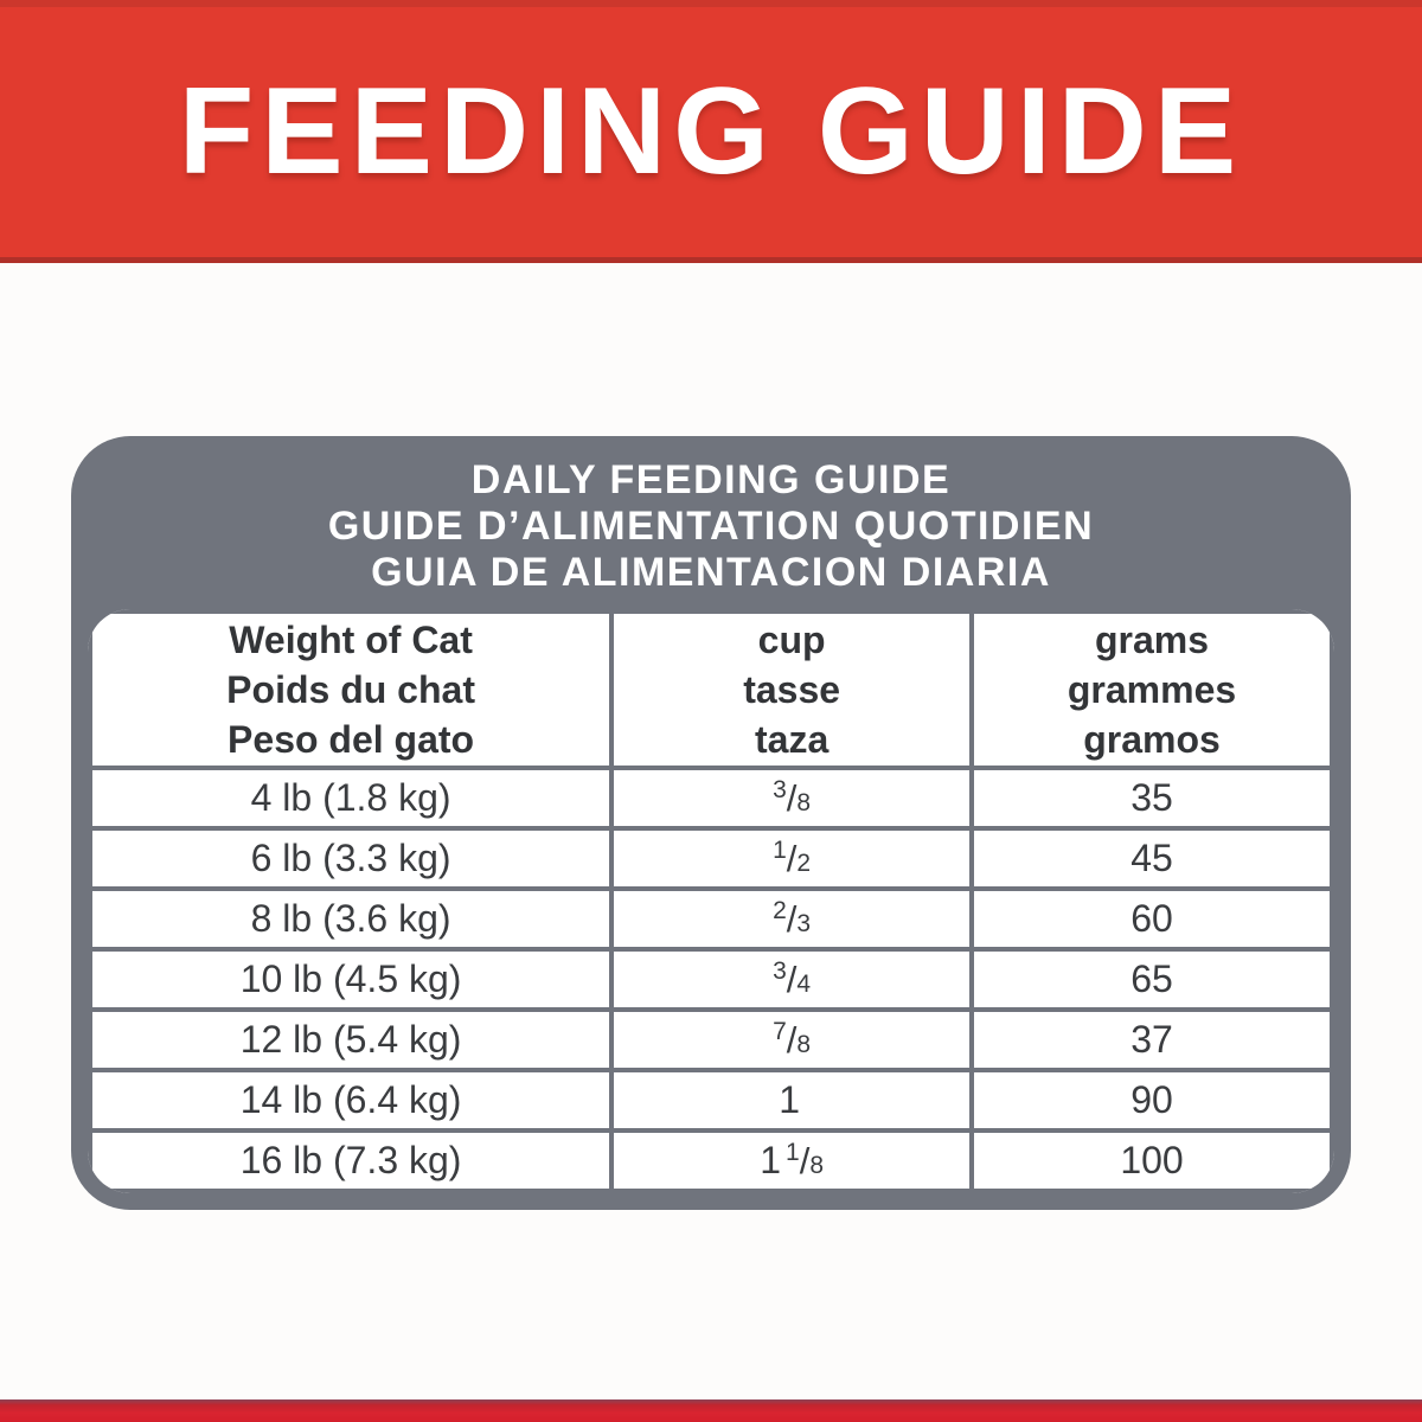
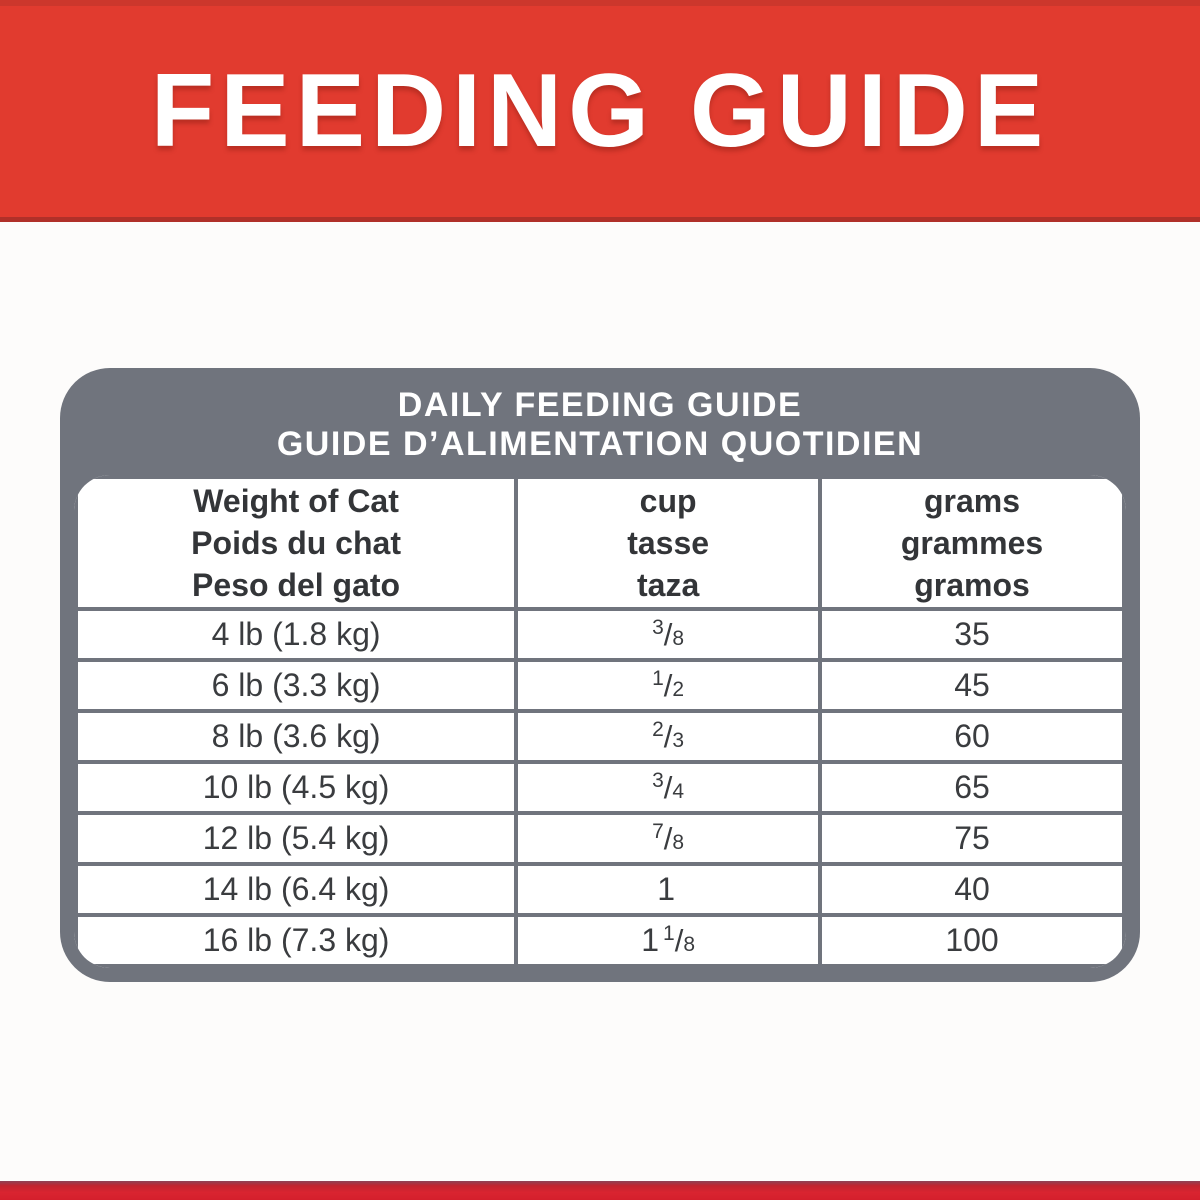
  FEEDING GUIDE
  DAILY FEEDING GUIDE
  GUIDE D’ALIMENTATION QUOTIDIEN
- GUIA DE ALIMENTACION DIARIA
  Weight of Cat Poids du chat Peso del gato	cup tasse taza	grams grammes gramos
  4 lb (1.8 kg)	3/8	35
  6 lb (3.3 kg)	1/2	45
  8 lb (3.6 kg)	2/3	60
  10 lb (4.5 kg)	3/4	65
- 12 lb (5.4 kg)	7/8	37
+ 12 lb (5.4 kg)	7/8	75
- 14 lb (6.4 kg)	1	90
+ 14 lb (6.4 kg)	1	40
  16 lb (7.3 kg)	1 1/8	100
